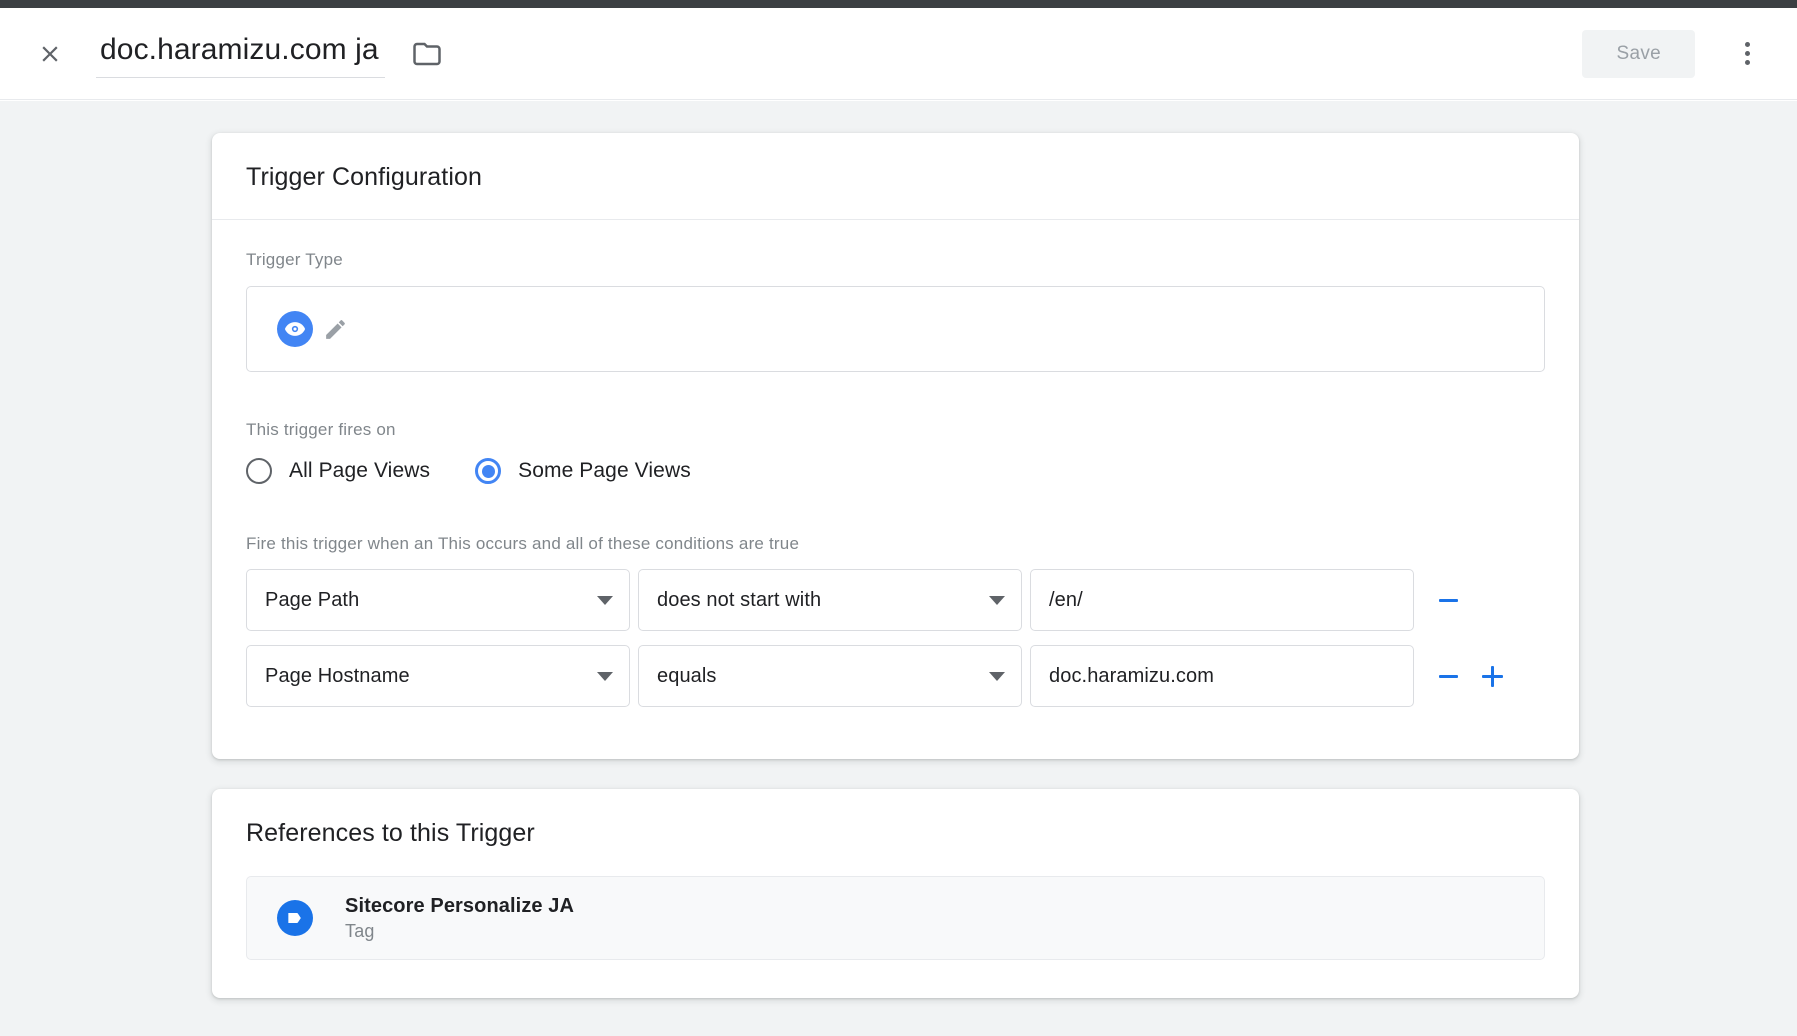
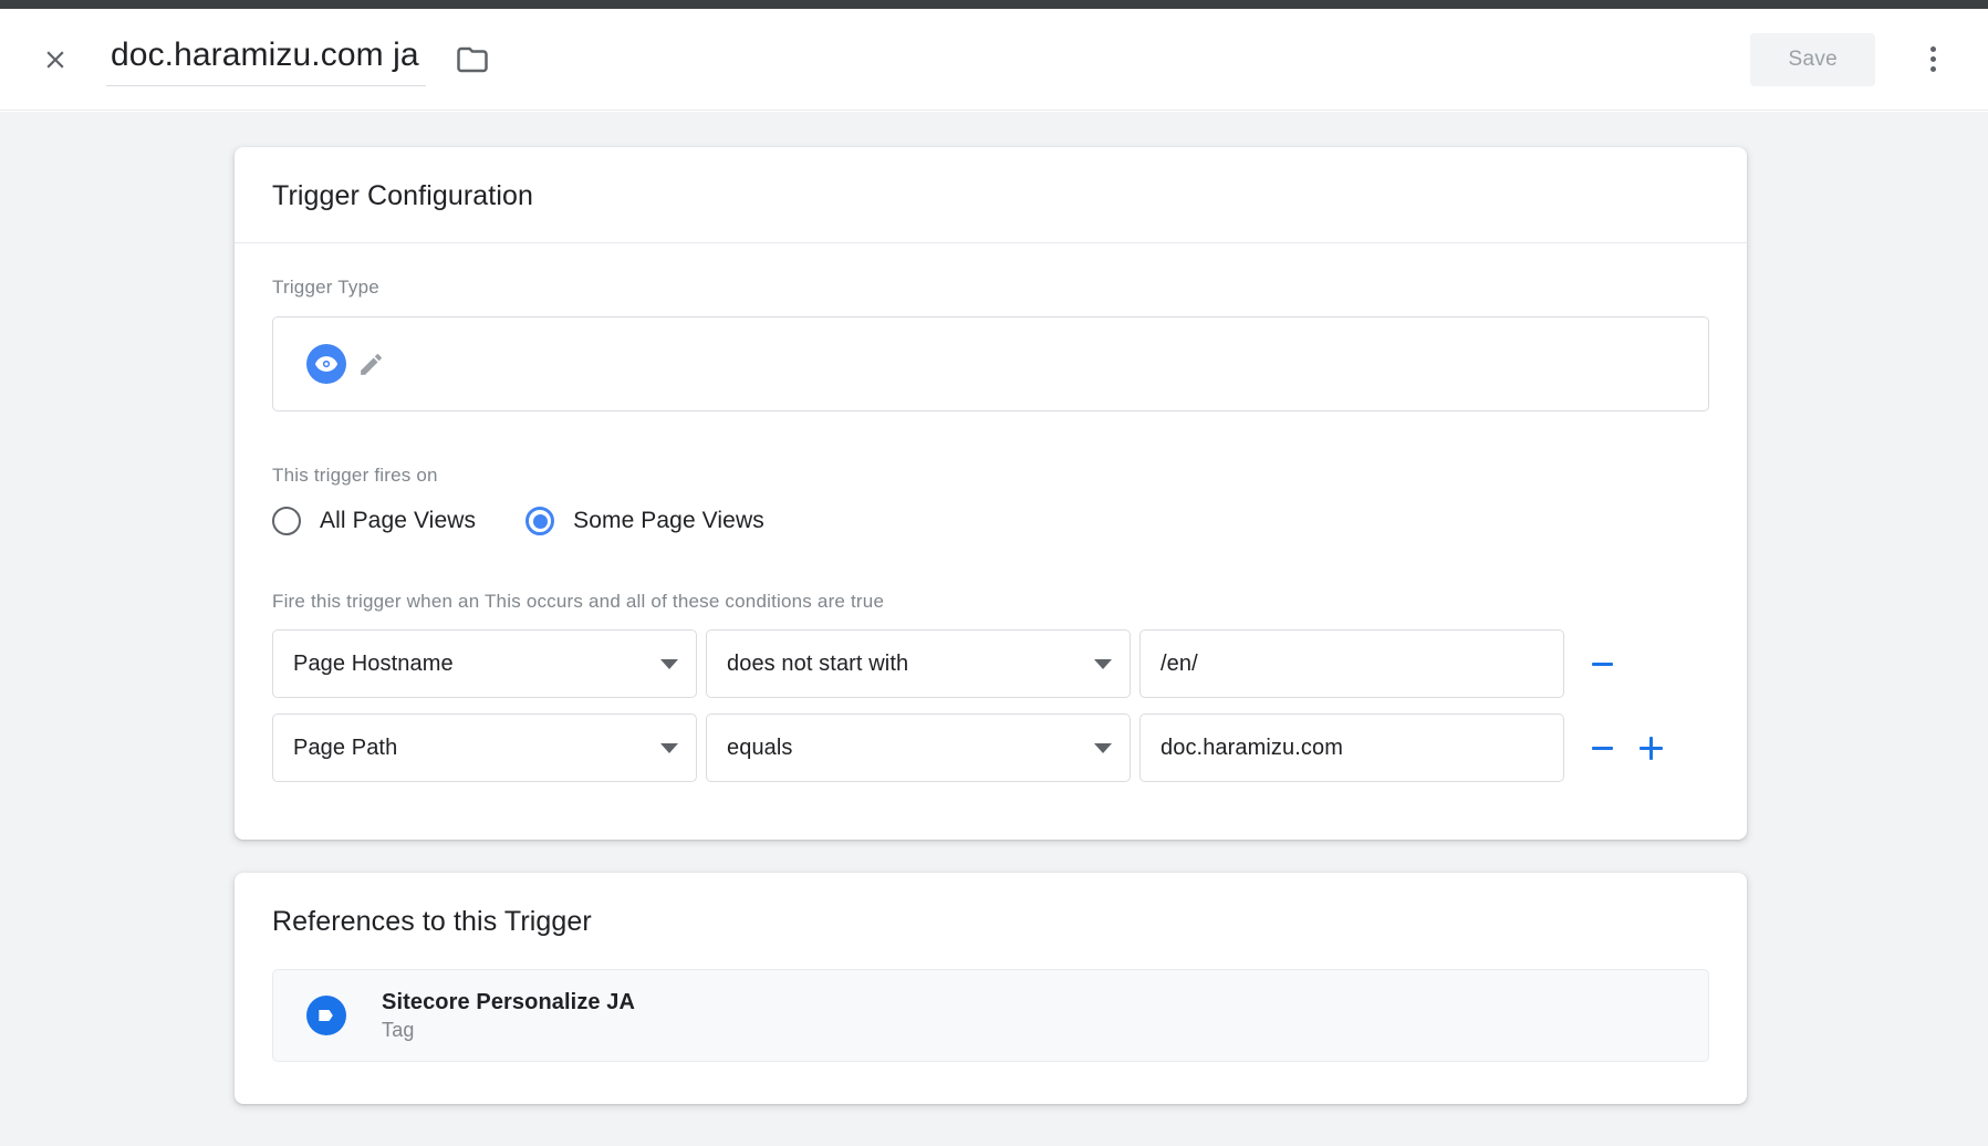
  doc.haramizu.com ja
  Save
  Trigger Configuration
  Trigger Type
  This trigger fires on
  All Page Views
  Some Page Views
  Fire this trigger when an This occurs and all of these conditions are true
- Page Path
+ Page Hostname
  does not start with
  /en/
- Page Hostname
+ Page Path
  equals
  doc.haramizu.com
  References to this Trigger
  Sitecore Personalize JA
  Tag
